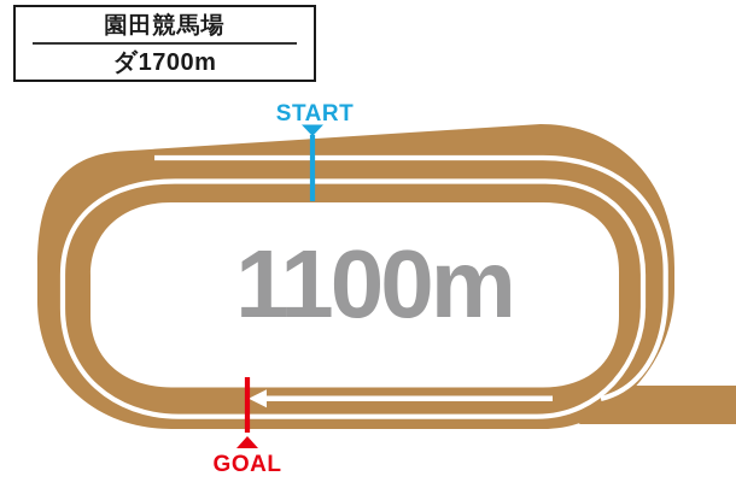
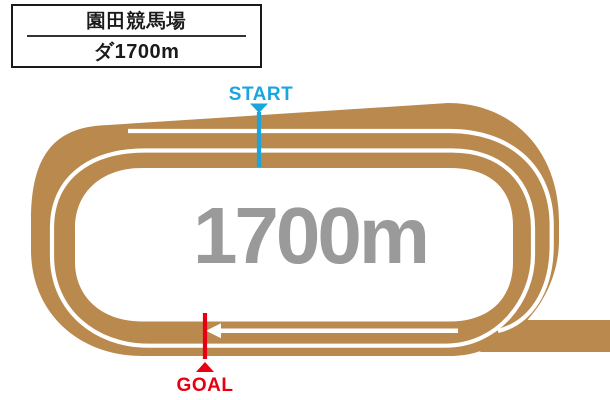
  園田競馬場
  ダ1700m
- 1100m
+ 1700m
  START
  GOAL
